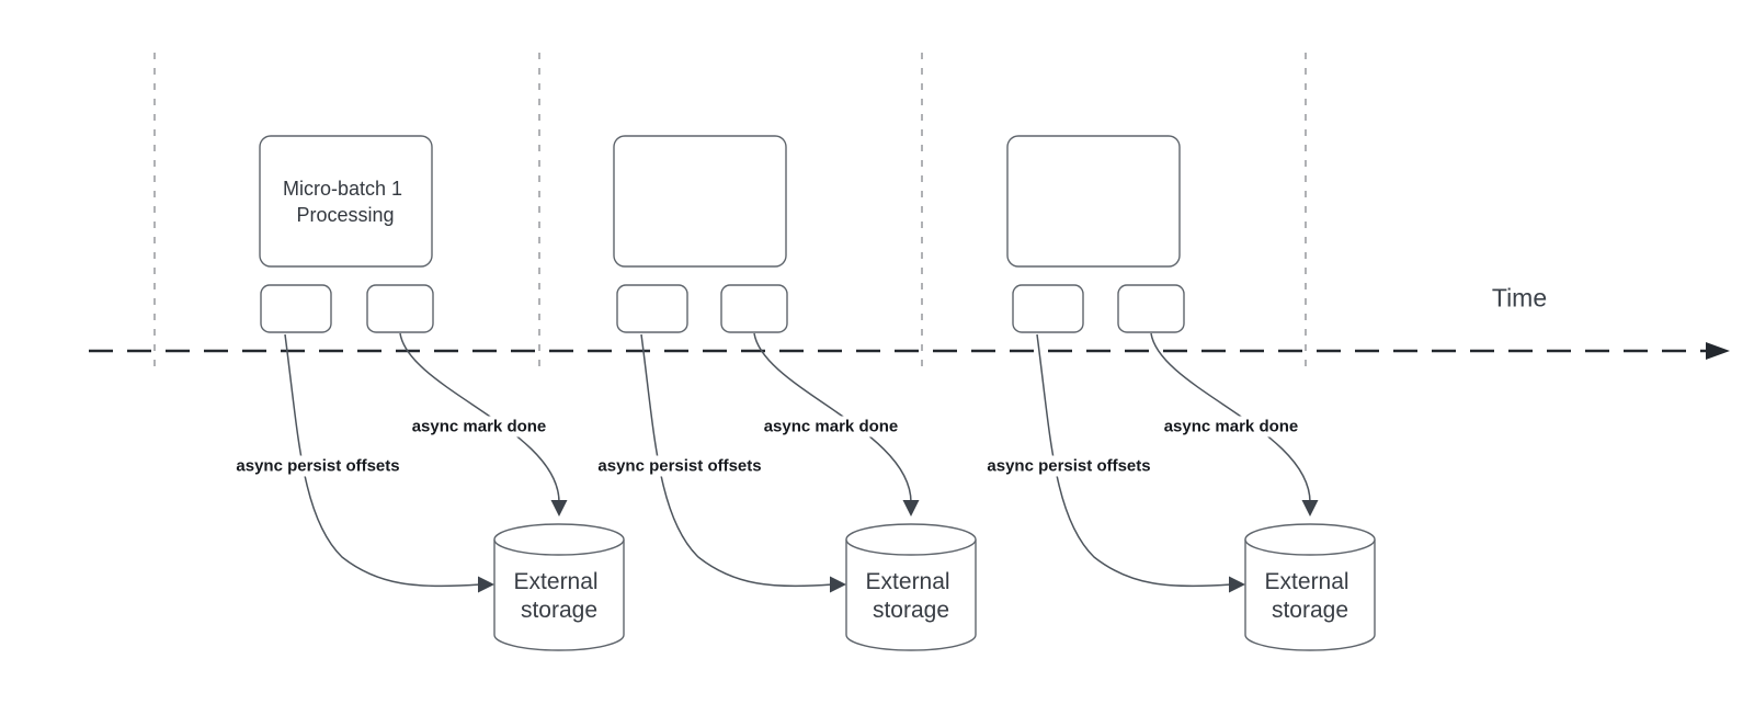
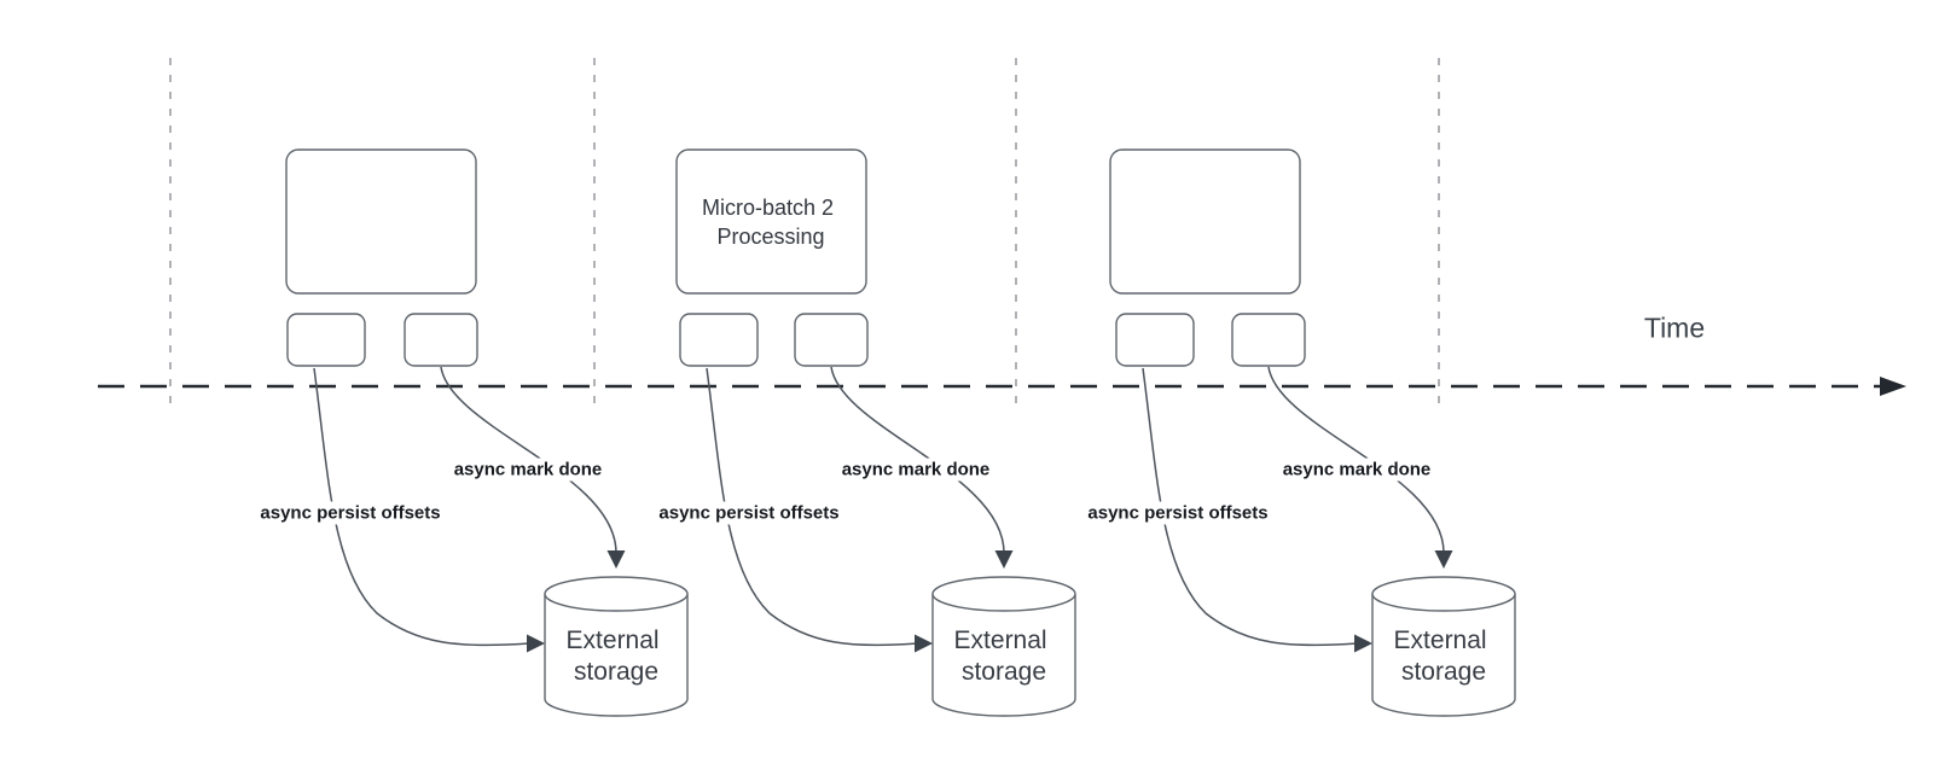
- Micro-batch 1 Processing
  External storage
+ Micro-batch 2 Processing
  External storage
  External storage
  async persist offsets
  async mark done
  async persist offsets
  async mark done
  async persist offsets
  async mark done
  Time
